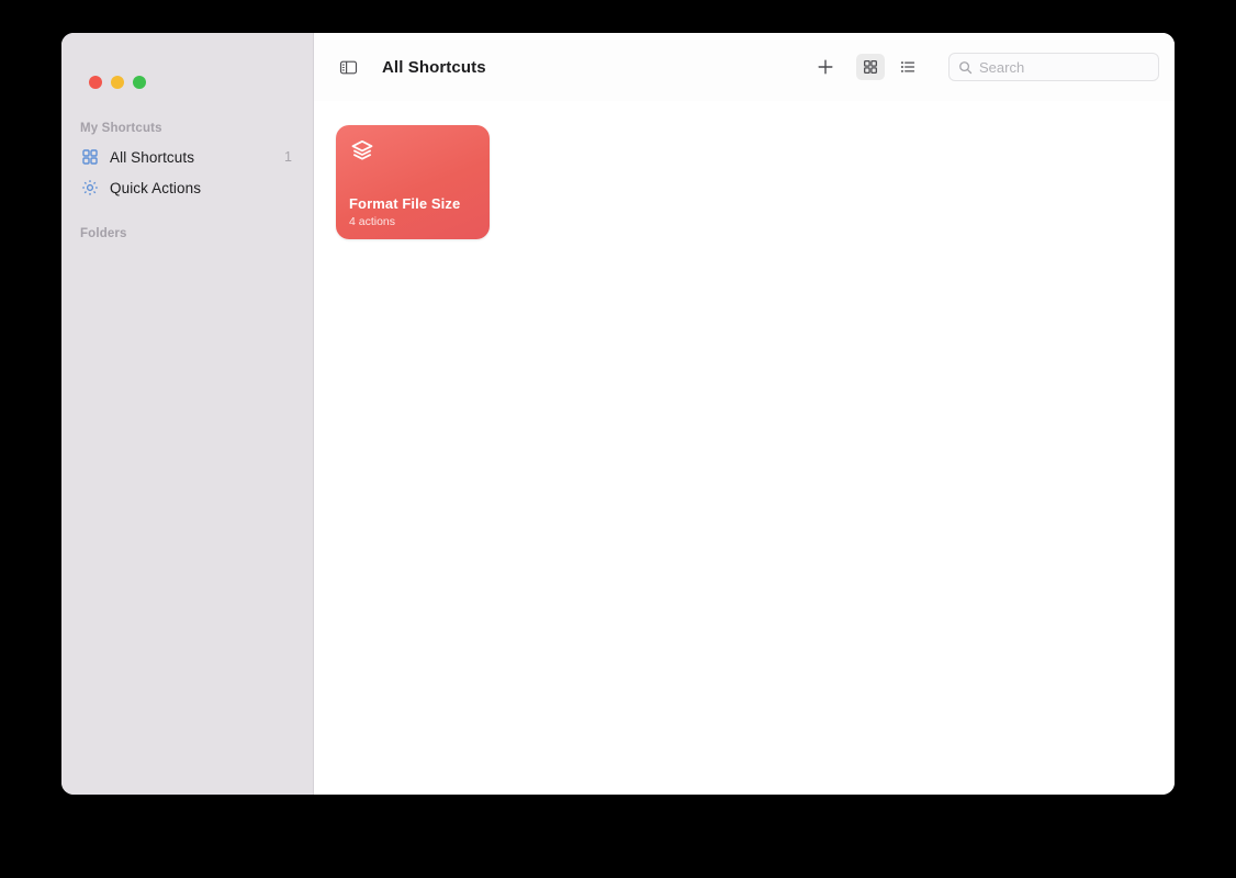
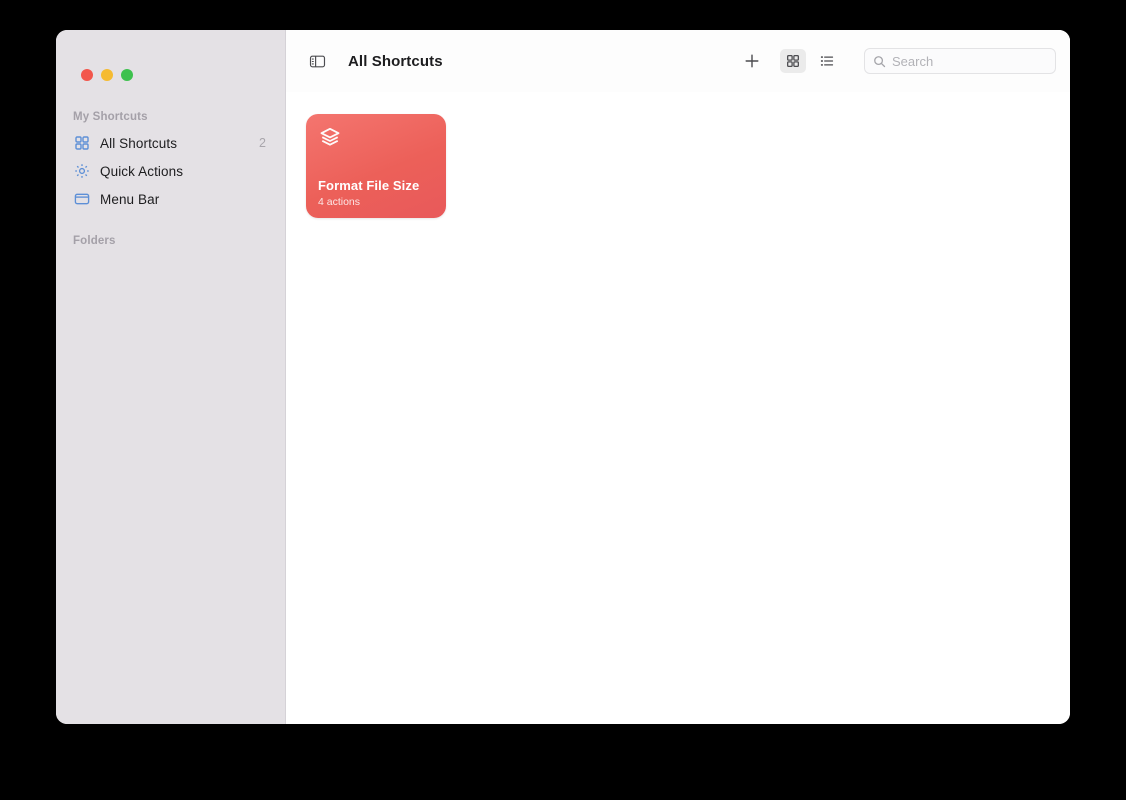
  My Shortcuts
  All Shortcuts
- 1
+ 2
  Quick Actions
+ Menu Bar
  Folders
  All Shortcuts
  Search
  Format File Size
  4 actions
